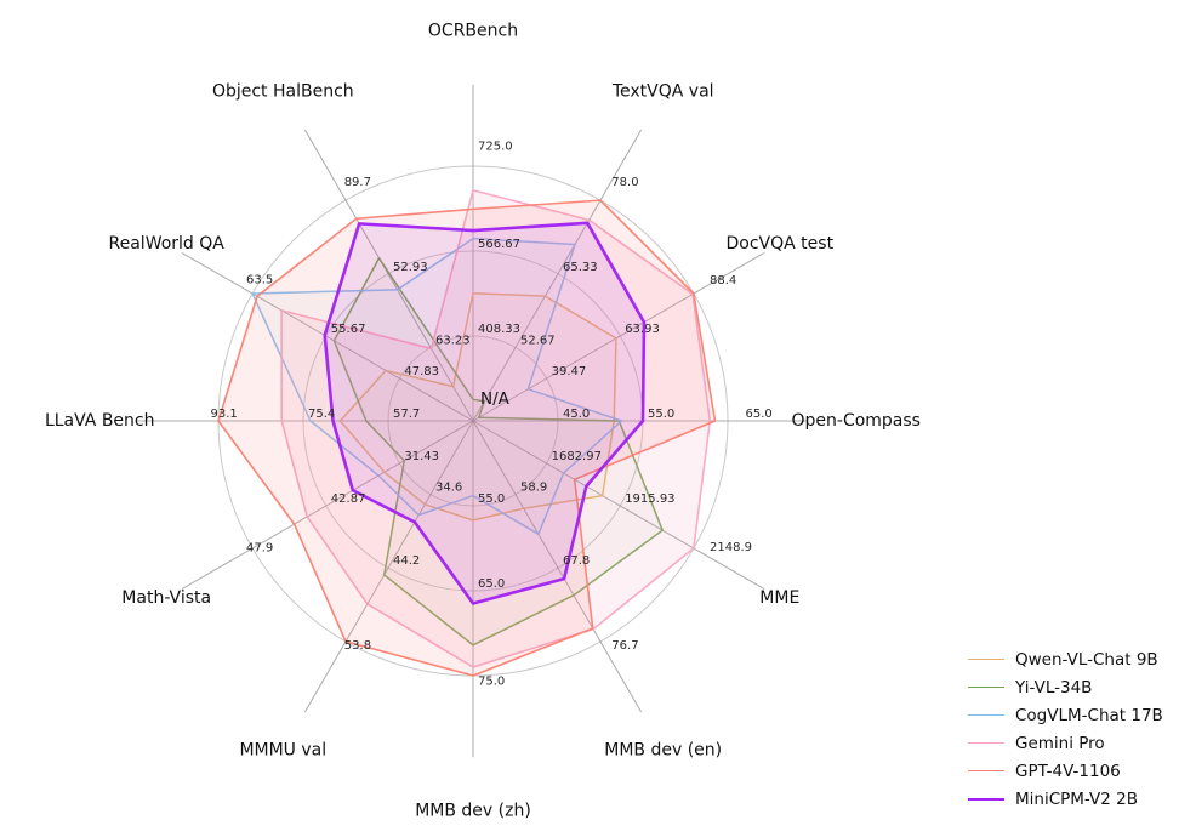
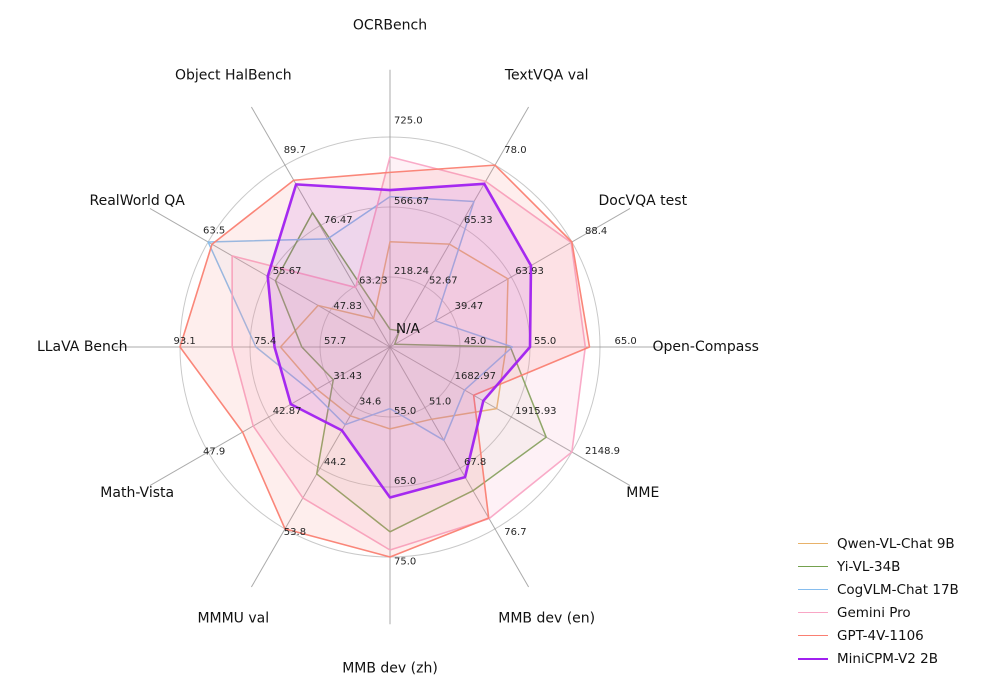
- 408.33
+ 218.24
  566.67
  725.0
  52.67
  65.33
  78.0
  39.47
  63.93
  88.4
  45.0
  55.0
  65.0
  1682.97
  1915.93
  2148.9
- 58.9
+ 51.0
  67.8
  76.7
  55.0
  65.0
  75.0
  34.6
  44.2
  53.8
  31.43
  42.87
  47.9
  57.7
  75.4
  93.1
  47.83
  55.67
  63.5
  63.23
- 52.93
+ 76.47
  89.7
  OCRBench
  TextVQA val
  DocVQA test
  Open-Compass
  MME
  MMB dev (en)
  MMB dev (zh)
  MMMU val
  Math-Vista
  LLaVA Bench
  RealWorld QA
  Object HalBench
  N/A
  Qwen-VL-Chat 9B
  Yi-VL-34B
  CogVLM-Chat 17B
  Gemini Pro
  GPT-4V-1106
  MiniCPM-V2 2B
